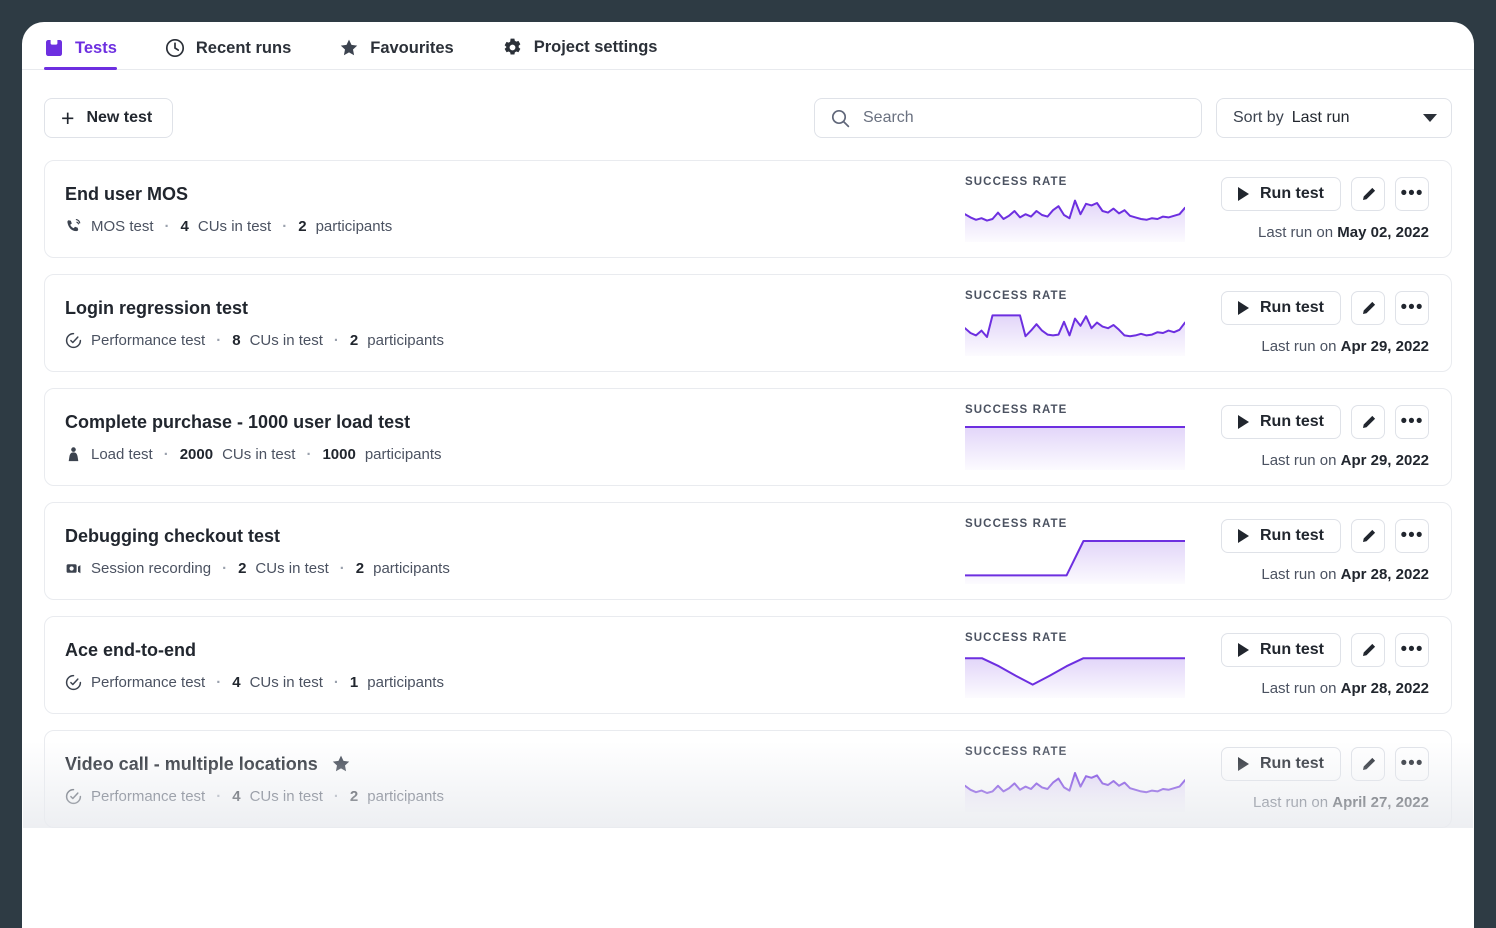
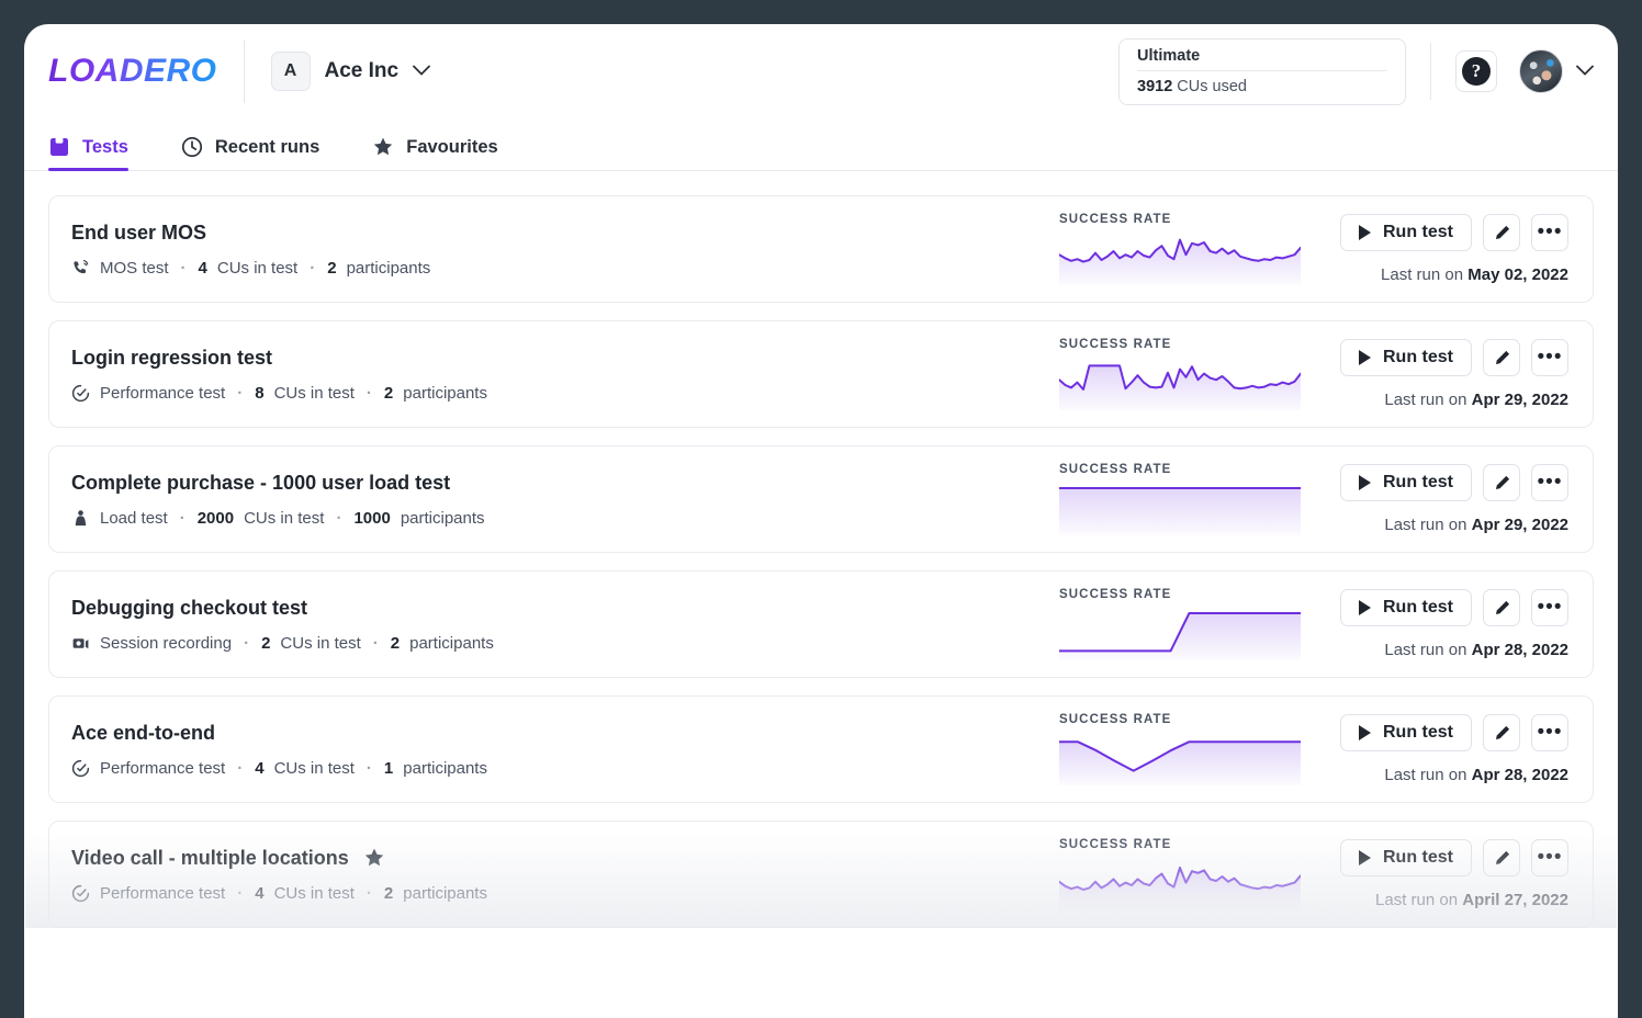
+ LOADERO
+ A
+ Ace Inc
+ Ultimate
+ 3912 CUs used
+ ?
  Tests
  Recent runs
  Favourites
- Project settings
- +
- New test
- Search
- Sort by
- Last run
  End user MOS
  MOS test
  ·
  4
  CUs in test
  ·
  2
  participants
  SUCCESS RATE
  Run test
  •••
  Last run on May 02, 2022
  Login regression test
  Performance test
  ·
  8
  CUs in test
  ·
  2
  participants
  SUCCESS RATE
  Run test
  •••
  Last run on Apr 29, 2022
  Complete purchase - 1000 user load test
  Load test
  ·
  2000
  CUs in test
  ·
  1000
  participants
  SUCCESS RATE
  Run test
  •••
  Last run on Apr 29, 2022
  Debugging checkout test
  Session recording
  ·
  2
  CUs in test
  ·
  2
  participants
  SUCCESS RATE
  Run test
  •••
  Last run on Apr 28, 2022
  Ace end-to-end
  Performance test
  ·
  4
  CUs in test
  ·
  1
  participants
  SUCCESS RATE
  Run test
  •••
  Last run on Apr 28, 2022
